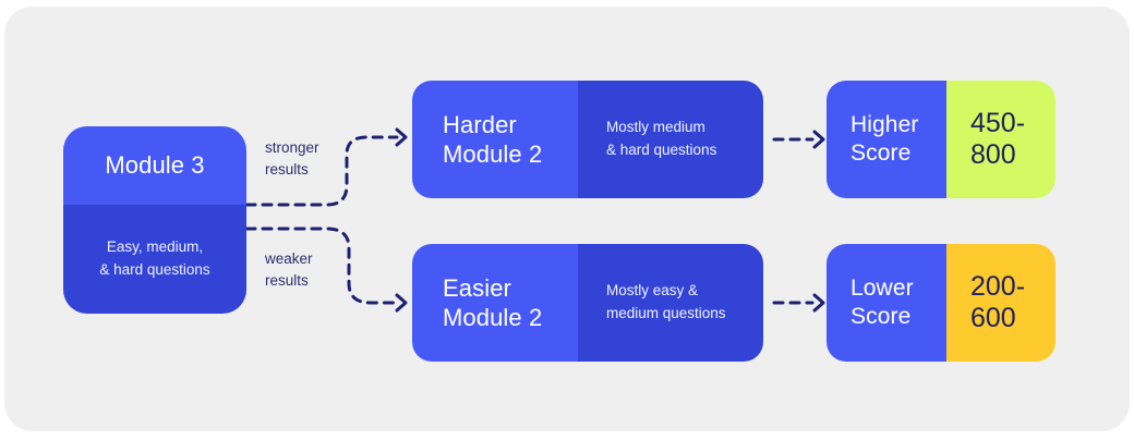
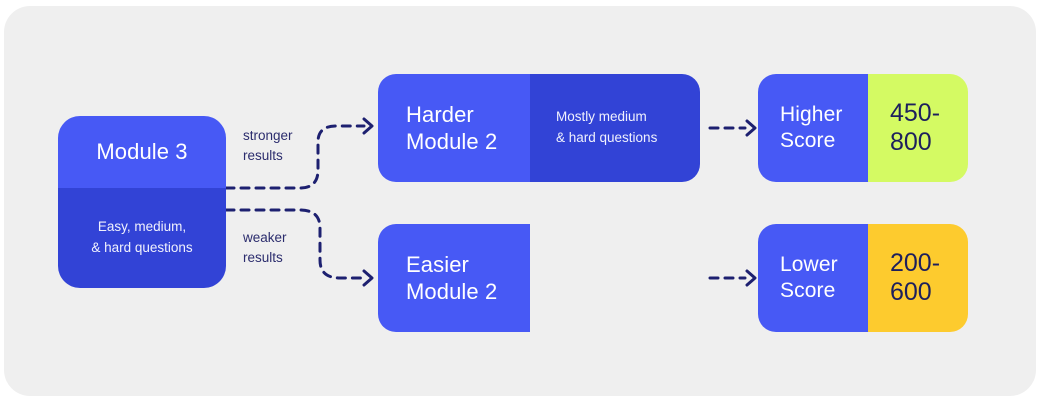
  Module 3
  Easy, medium,
  & hard questions
  stronger
  results
  weaker
  results
  Harder
  Module 2
  Mostly medium
  & hard questions
  Easier
  Module 2
- Mostly easy &
- medium questions
  Higher
  Score
  450-
  800
  Lower
  Score
  200-
  600
